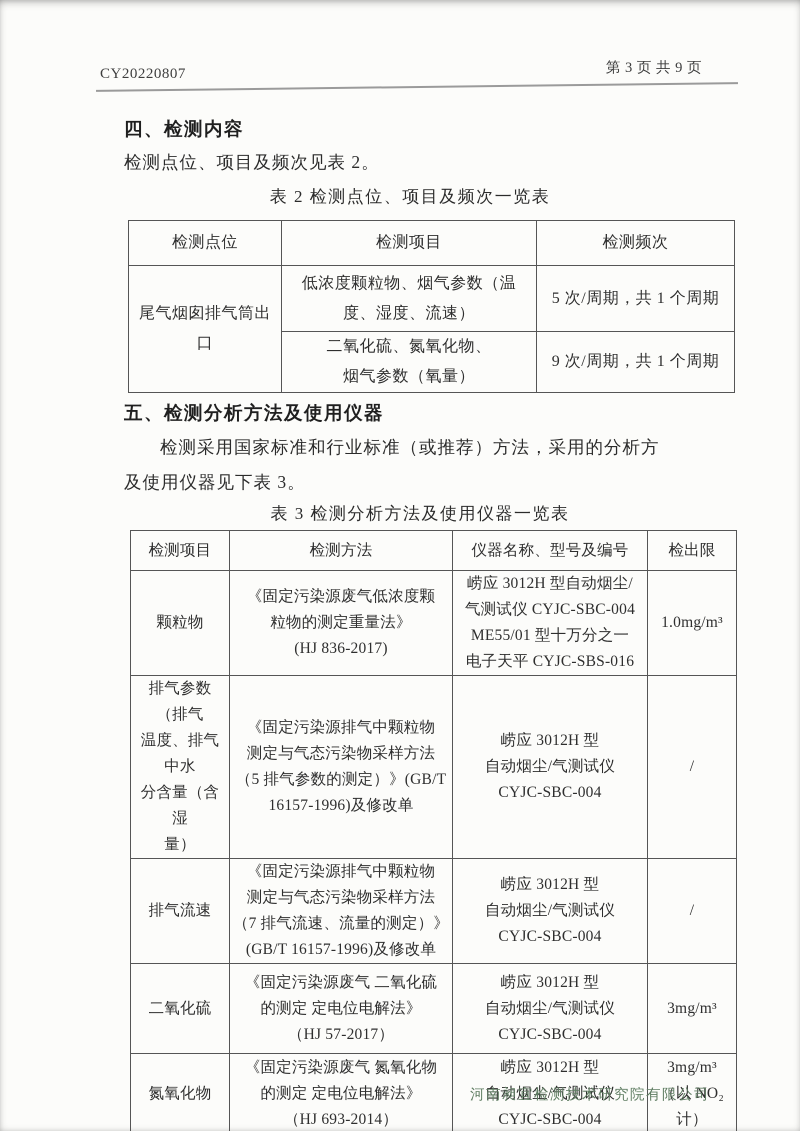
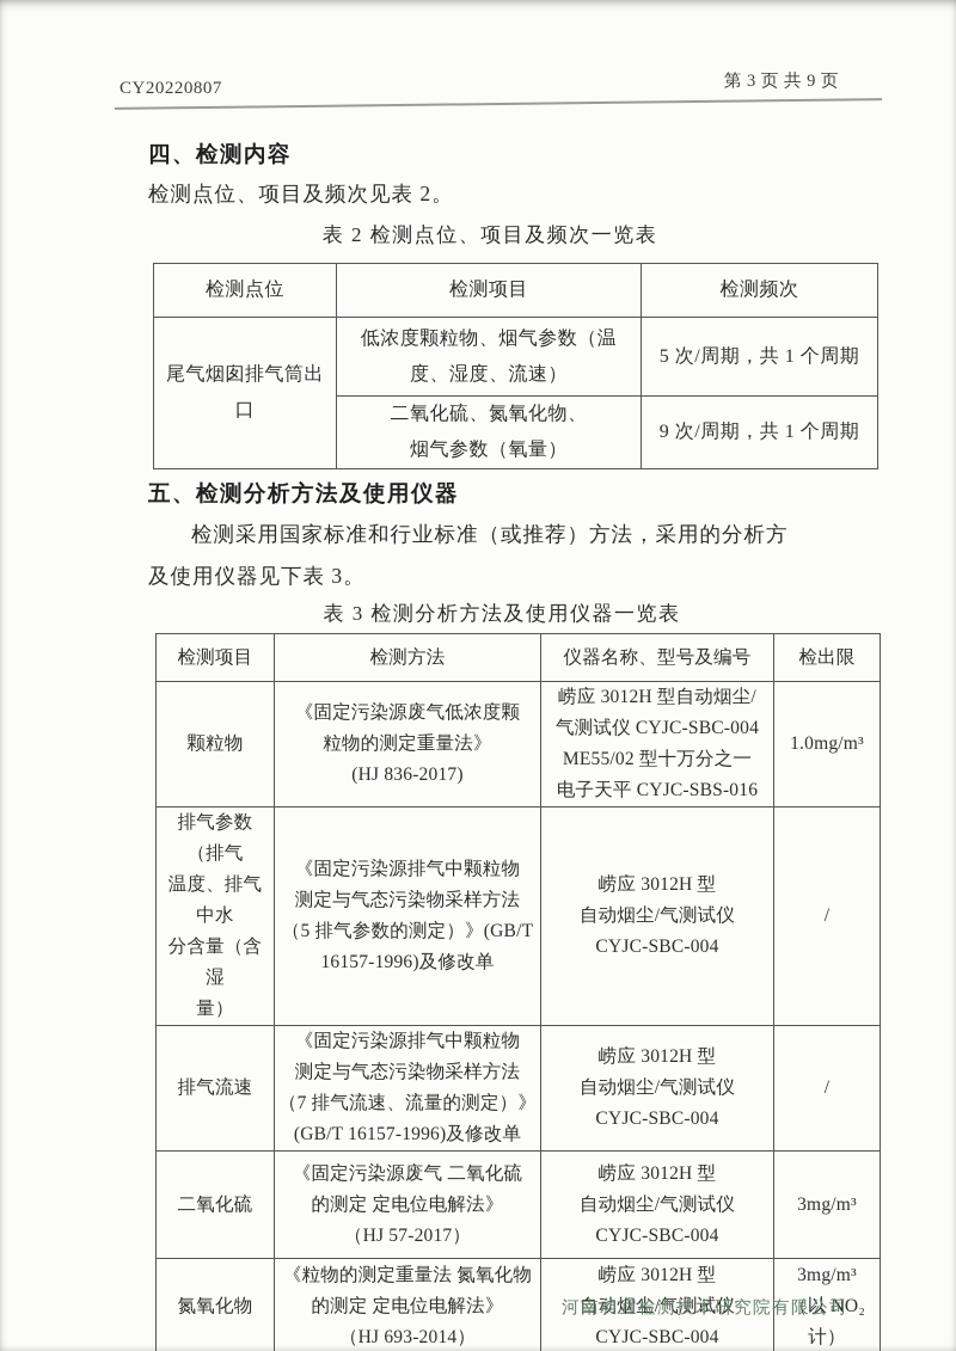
  CY20220807
  第 3 页 共 9 页
  四、检测内容
  检测点位、项目及频次见表 2。
  表 2 检测点位、项目及频次一览表
  检测点位	检测项目	检测频次
  尾气烟囱排气筒出口	低浓度颗粒物、烟气参数（温 度、湿度、流速）	5 次/周期，共 1 个周期
  二氧化硫、氮氧化物、 烟气参数（氧量）	9 次/周期，共 1 个周期
  五、检测分析方法及使用仪器
  检测采用国家标准和行业标准（或推荐）方法，采用的分析方
  及使用仪器见下表 3。
  表 3 检测分析方法及使用仪器一览表
  检测项目	检测方法	仪器名称、型号及编号	检出限
- 颗粒物	《固定污染源废气低浓度颗 粒物的测定重量法》 (HJ 836-2017)	崂应 3012H 型自动烟尘/ 气测试仪 CYJC-SBC-004 ME55/01 型十万分之一 电子天平 CYJC-SBS-016	1.0mg/m³
+ 颗粒物	《固定污染源废气低浓度颗 粒物的测定重量法》 (HJ 836-2017)	崂应 3012H 型自动烟尘/ 气测试仪 CYJC-SBC-004 ME55/02 型十万分之一 电子天平 CYJC-SBS-016	1.0mg/m³
  排气参数（排气 温度、排气中水 分含量（含湿 量）	《固定污染源排气中颗粒物 测定与气态污染物采样方法 （5 排气参数的测定）》(GB/T 16157-1996)及修改单	崂应 3012H 型 自动烟尘/气测试仪 CYJC-SBC-004	/
  排气流速	《固定污染源排气中颗粒物 测定与气态污染物采样方法 （7 排气流速、流量的测定）》 (GB/T 16157-1996)及修改单	崂应 3012H 型 自动烟尘/气测试仪 CYJC-SBC-004	/
  二氧化硫	《固定污染源废气 二氧化硫 的测定 定电位电解法》 （HJ 57-2017）	崂应 3012H 型 自动烟尘/气测试仪 CYJC-SBC-004	3mg/m³
- 氮氧化物	《固定污染源废气 氮氧化物 的测定 定电位电解法》 （HJ 693-2014）	崂应 3012H 型 自动烟尘/气测试仪 CYJC-SBC-004	3mg/m³ （以 NO₂ 计）
+ 氮氧化物	《粒物的测定重量法 氮氧化物 的测定 定电位电解法》 （HJ 693-2014）	崂应 3012H 型 自动烟尘/气测试仪 CYJC-SBC-004	3mg/m³ （以 NO₂ 计）
  河南昶宜检测技术研究院有限公司
